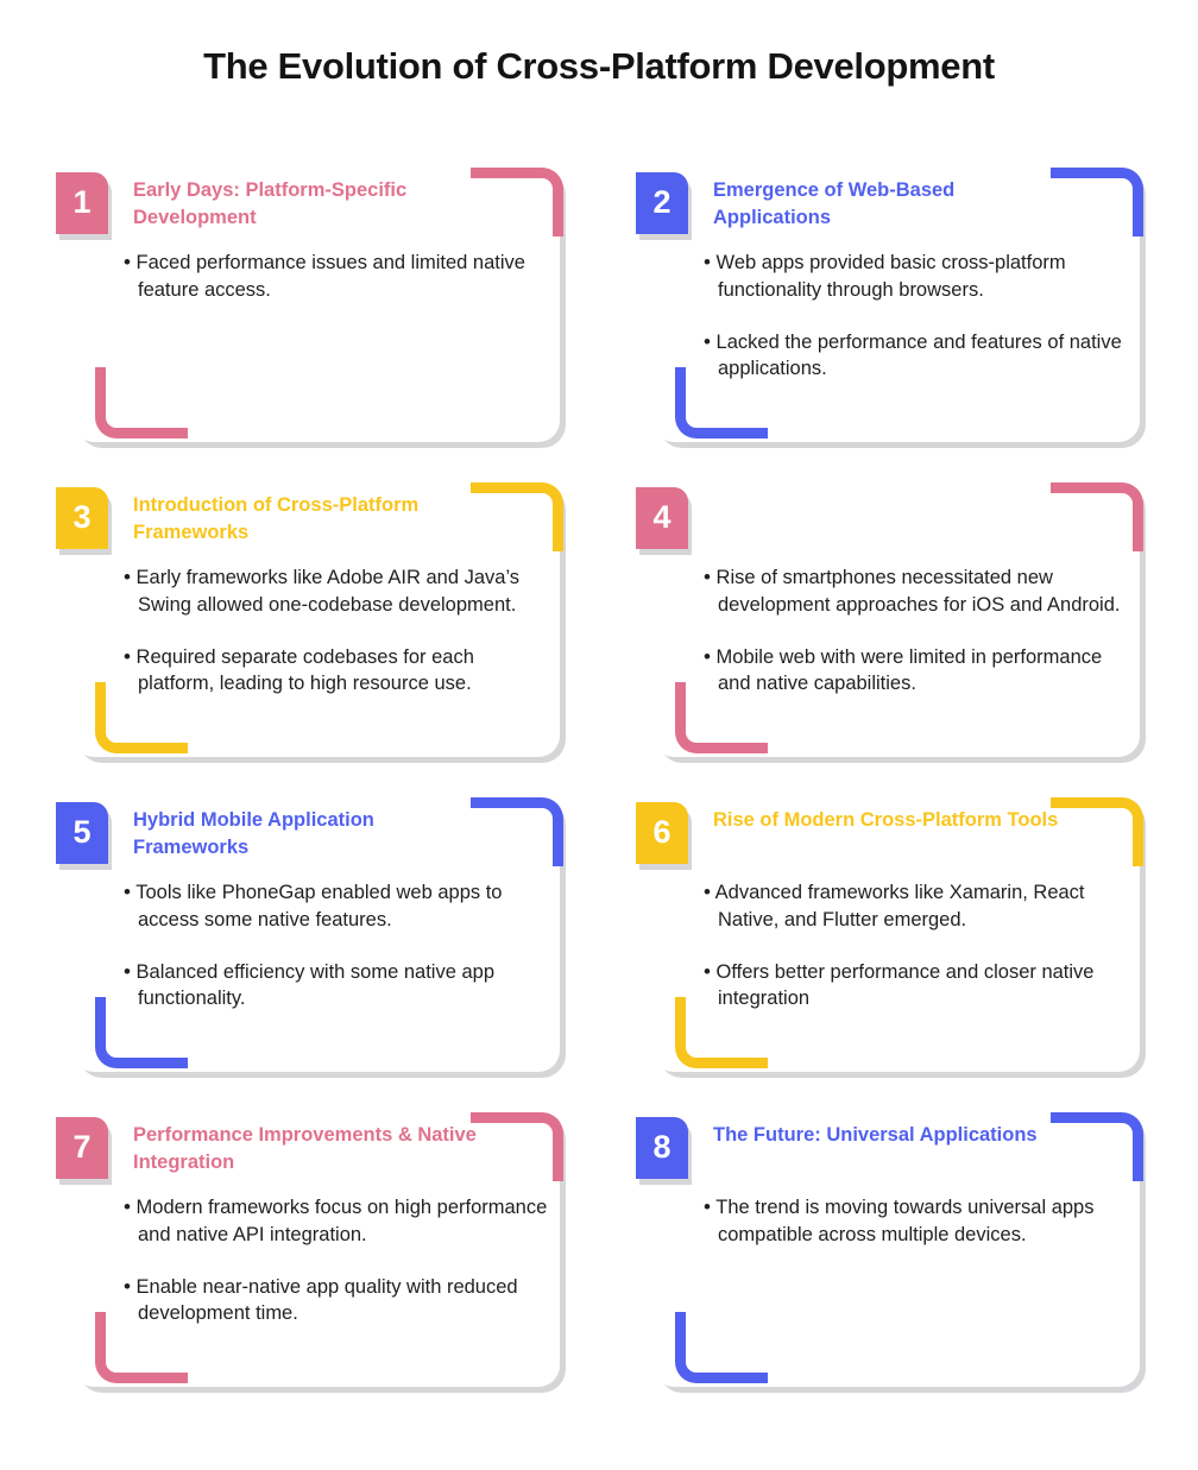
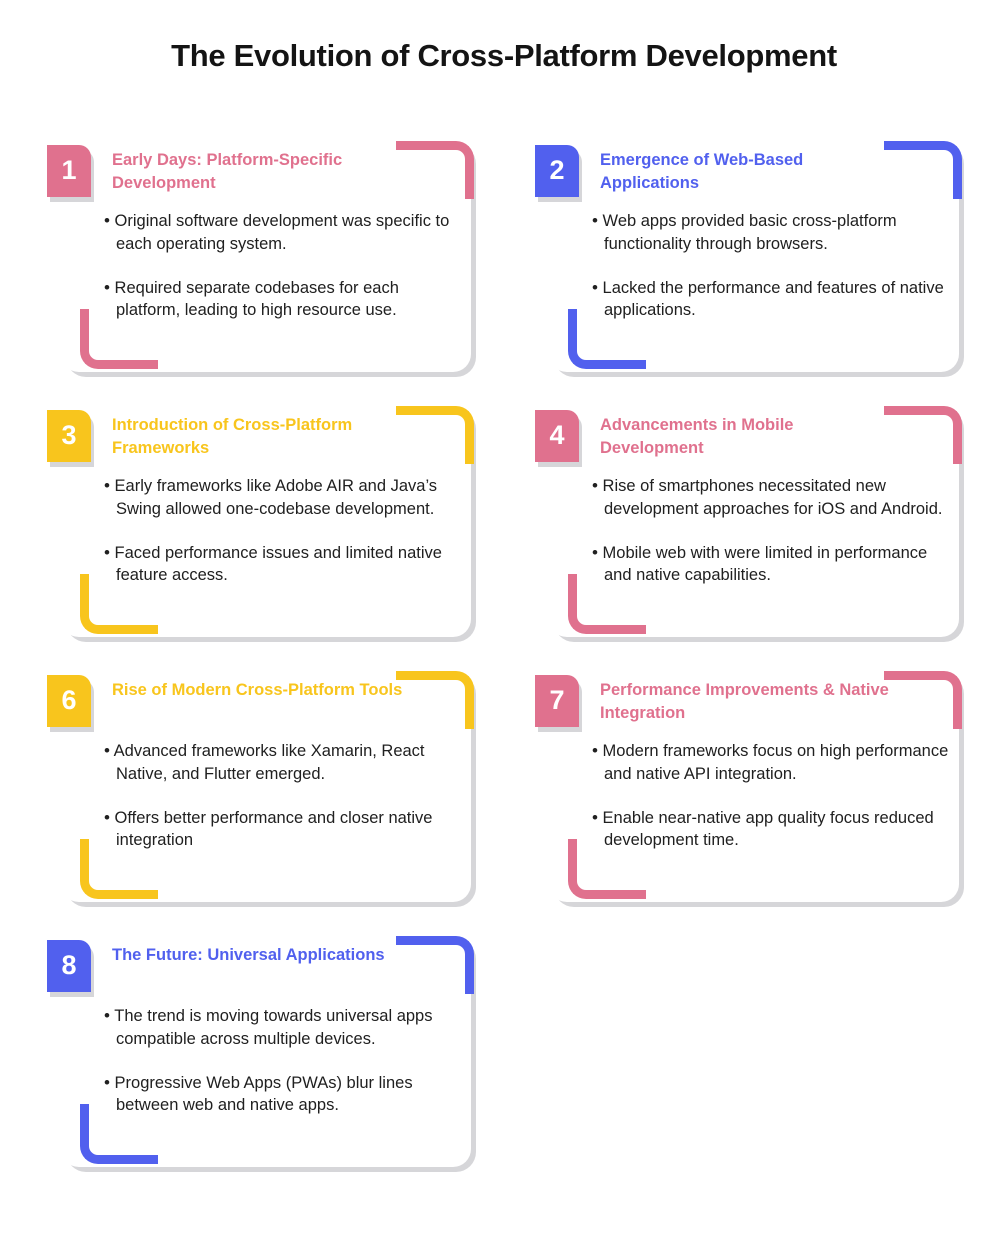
  The Evolution of Cross-Platform Development
  1
  Early Days: Platform-Specific Development
+ • Original software development was specific to each operating system.
- • Faced performance issues and limited native feature access.
+ • Required separate codebases for each platform, leading to high resource use.
  2
  Emergence of Web-Based Applications
  • Web apps provided basic cross-platform functionality through browsers.
  • Lacked the performance and features of native applications.
  3
  Introduction of Cross-Platform Frameworks
  • Early frameworks like Adobe AIR and Java’s Swing allowed one-codebase development.
- • Required separate codebases for each platform, leading to high resource use.
+ • Faced performance issues and limited native feature access.
  4
+ Advancements in Mobile Development
  • Rise of smartphones necessitated new development approaches for iOS and Android.
  • Mobile web with were limited in performance and native capabilities.
- 5
- Hybrid Mobile Application Frameworks
- • Tools like PhoneGap enabled web apps to access some native features.
- • Balanced efficiency with some native app functionality.
  6
  Rise of Modern Cross-Platform Tools
  • Advanced frameworks like Xamarin, React Native, and Flutter emerged.
  • Offers better performance and closer native integration
  7
  Performance Improvements & Native Integration
  • Modern frameworks focus on high performance and native API integration.
- • Enable near-native app quality with reduced development time.
+ • Enable near-native app quality focus reduced development time.
  8
  The Future: Universal Applications
  • The trend is moving towards universal apps compatible across multiple devices.
+ • Progressive Web Apps (PWAs) blur lines between web and native apps.
